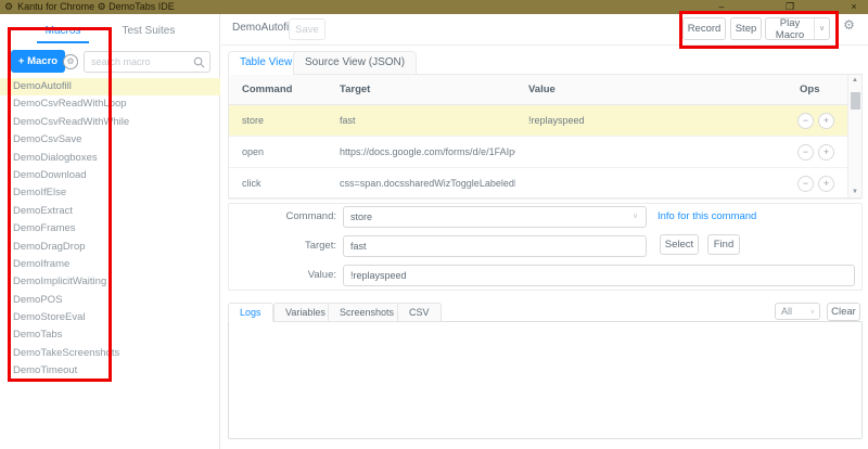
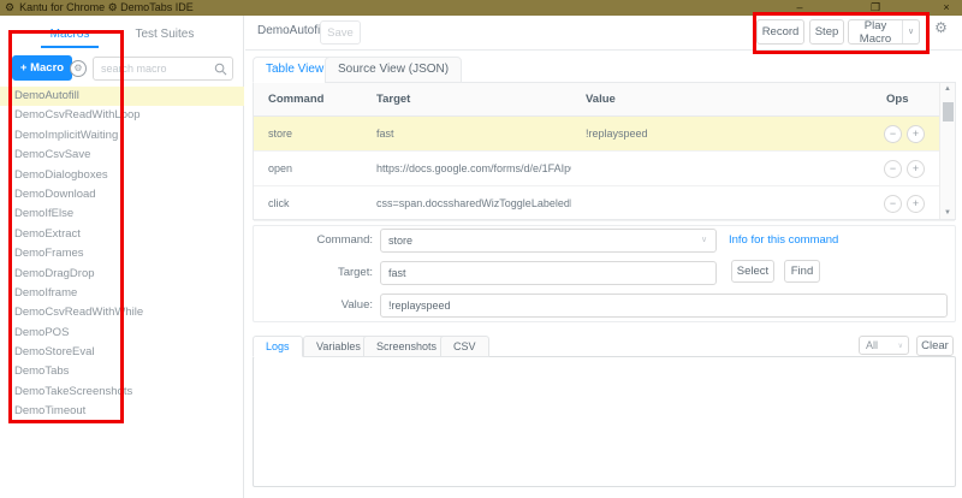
  ⚙
  Kantu for Chrome ⚙ DemoTabs IDE
  –
  ❐
  ×
  Macros
  Test Suites
  + Macro
  ⚙
  search macro
  DemoAutofill
  DemoCsvReadWithLoop
- DemoCsvReadWithWhile
+ DemoImplicitWaiting
  DemoCsvSave
  DemoDialogboxes
  DemoDownload
  DemoIfElse
  DemoExtract
  DemoFrames
  DemoDragDrop
  DemoIframe
- DemoImplicitWaiting
+ DemoCsvReadWithWhile
  DemoPOS
  DemoStoreEval
  DemoTabs
  DemoTakeScreenshots
  DemoTimeout
  DemoAutof
  Save
  Record
  Step
  Play Macro
  ⚙
  Table View
  Source View (JSON)
  Command
  Target
  Value
  Ops
  store
  fast
  !replayspeed
  −
  +
  open
  https://docs.google.com/forms/d/e/1FAIp
  −
  +
  click
  css=span.docssharedWizToggleLabeled
  −
  +
  Command:
  store
  Info for this command
  Target:
  fast
  Select
  Find
  Value:
  !replayspeed
  Logs
  Variables
  Screenshots
  CSV
  All
  Clear
